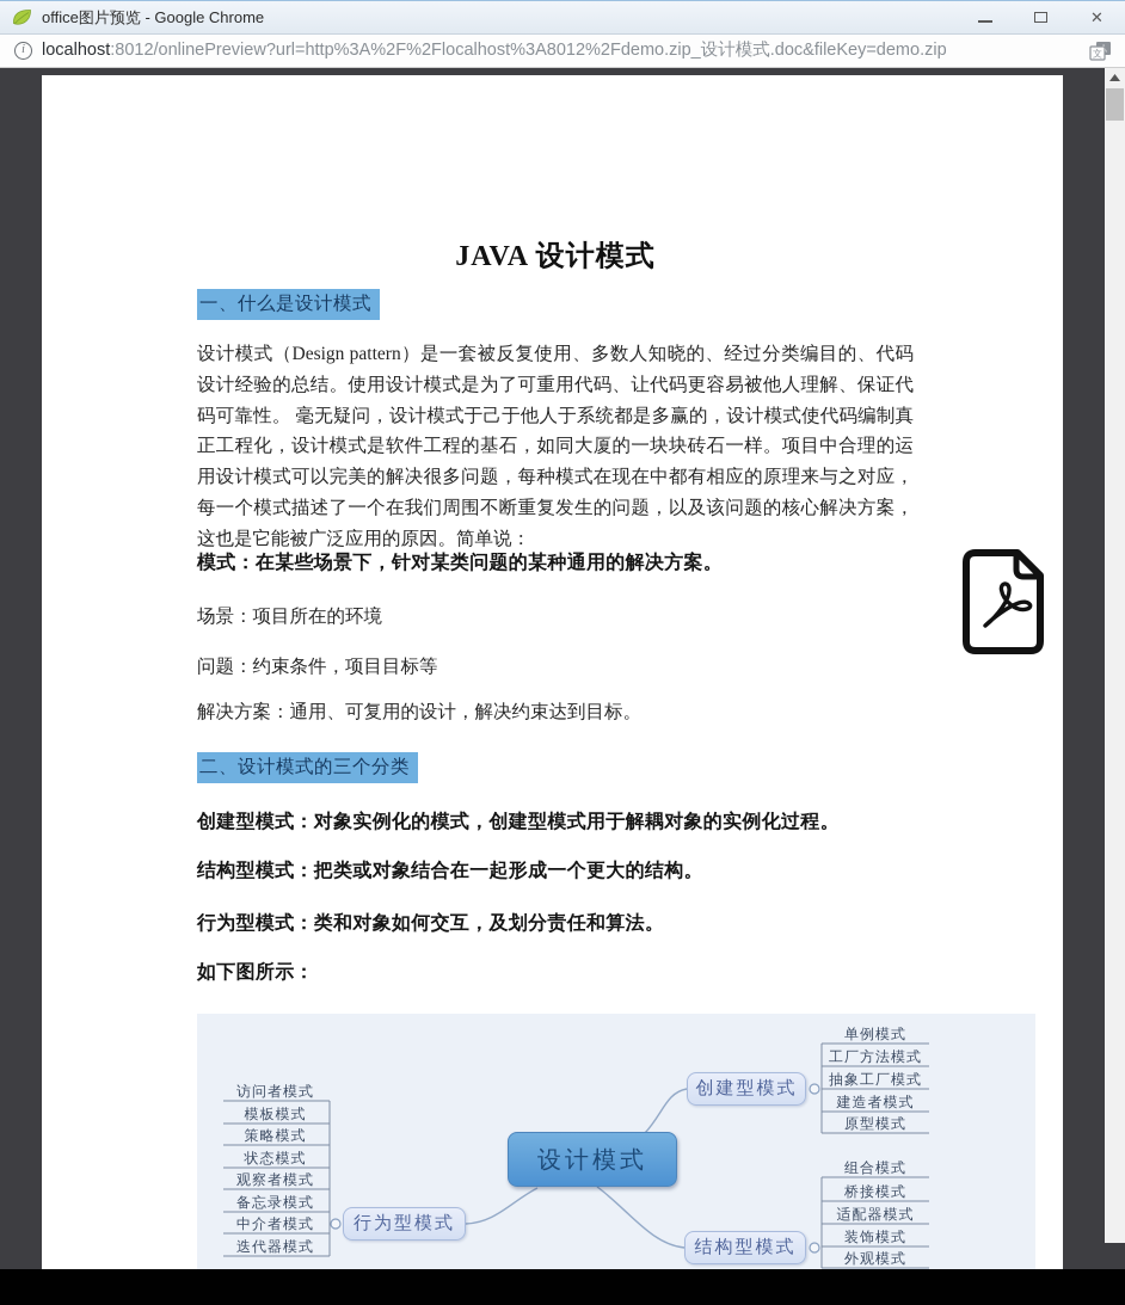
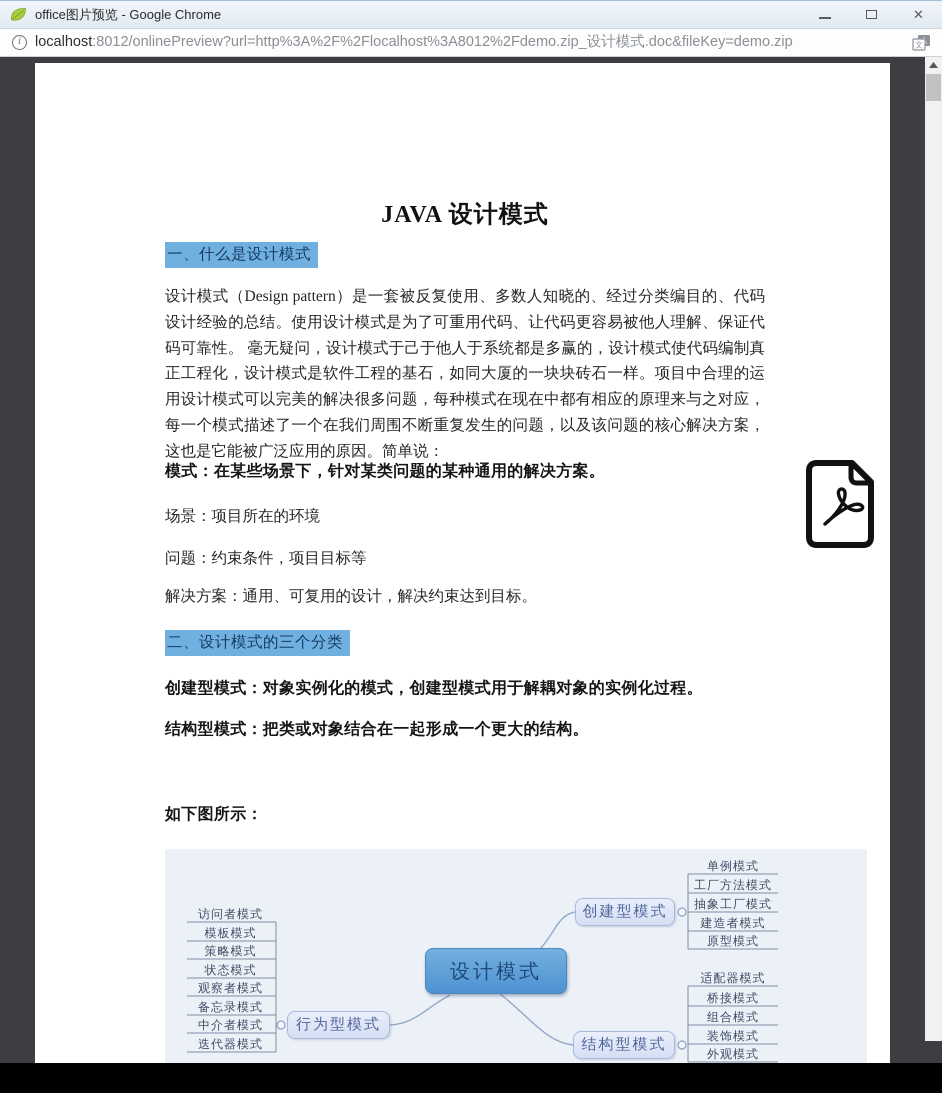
  office图片预览 - Google Chrome
  ✕
  i
  localhost:8012/onlinePreview?url=http%3A%2F%2Flocalhost%3A8012%2Fdemo.zip_设计模式.doc&fileKey=demo.zip
  文
  JAVA 设计模式
  一、什么是设计模式
  设计模式（Design pattern）是一套被反复使用、多数人知晓的、经过分类编目的、代码设计经验的总结。使用设计模式是为了可重用代码、让代码更容易被他人理解、保证代码可靠性。 毫无疑问，设计模式于己于他人于系统都是多赢的，设计模式使代码编制真正工程化，设计模式是软件工程的基石，如同大厦的一块块砖石一样。项目中合理的运用设计模式可以完美的解决很多问题，每种模式在现在中都有相应的原理来与之对应，每一个模式描述了一个在我们周围不断重复发生的问题，以及该问题的核心解决方案，这也是它能被广泛应用的原因。简单说：
  模式：在某些场景下，针对某类问题的某种通用的解决方案。
  场景：项目所在的环境
  问题：约束条件，项目目标等
  解决方案：通用、可复用的设计，解决约束达到目标。
  二、设计模式的三个分类
  创建型模式：对象实例化的模式，创建型模式用于解耦对象的实例化过程。
  结构型模式：把类或对象结合在一起形成一个更大的结构。
- 行为型模式：类和对象如何交互，及划分责任和算法。
  如下图所示：
  设计模式
  创建型模式
  结构型模式
  行为型模式
  访问者模式
  模板模式
  策略模式
  状态模式
  观察者模式
  备忘录模式
  中介者模式
  迭代器模式
  单例模式
  工厂方法模式
  抽象工厂模式
  建造者模式
  原型模式
- 组合模式
+ 适配器模式
  桥接模式
- 适配器模式
+ 组合模式
  装饰模式
  外观模式
